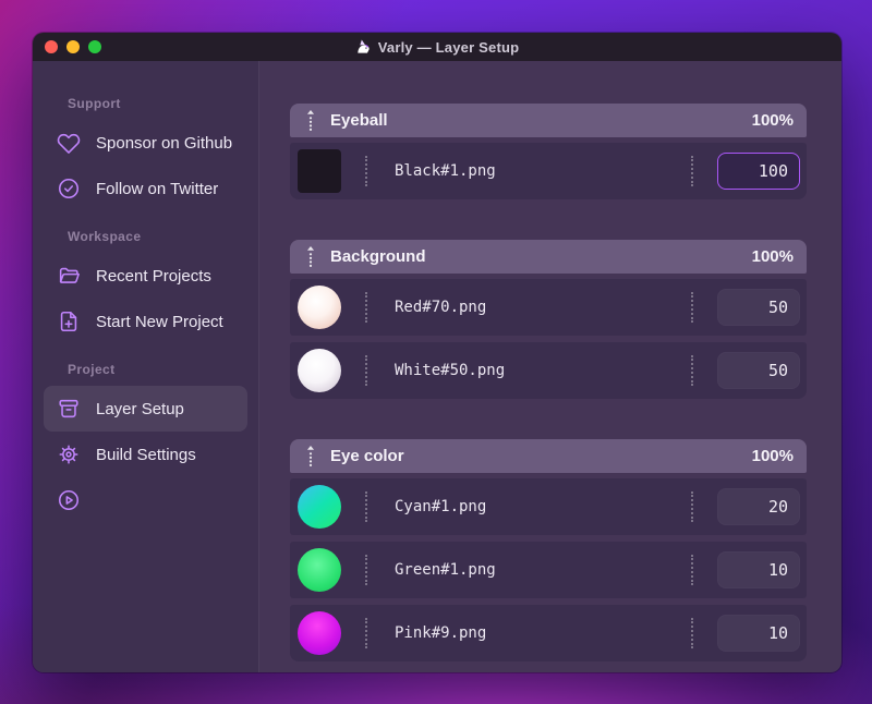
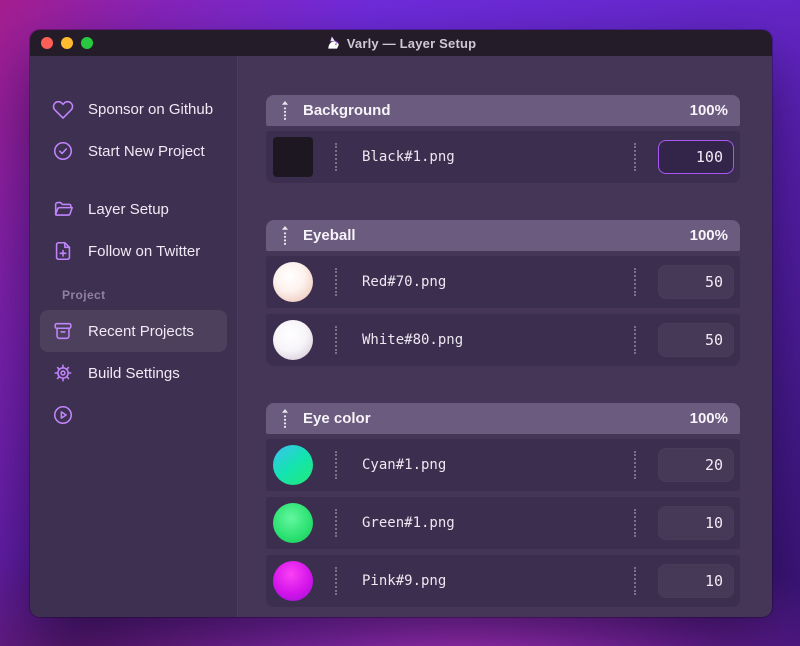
  Varly — Layer Setup
- Support
  Sponsor on Github
- Follow on Twitter
+ Start New Project
- Workspace
- Recent Projects
+ Layer Setup
- Start New Project
+ Follow on Twitter
  Project
- Layer Setup
+ Recent Projects
  Build Settings
- Eyeball
+ Background
  100%
  Black#1.png
  100
- Background
+ Eyeball
  100%
  Red#70.png
  50
- White#50.png
+ White#80.png
  50
  Eye color
  100%
  Cyan#1.png
  20
  Green#1.png
  10
  Pink#9.png
  10
